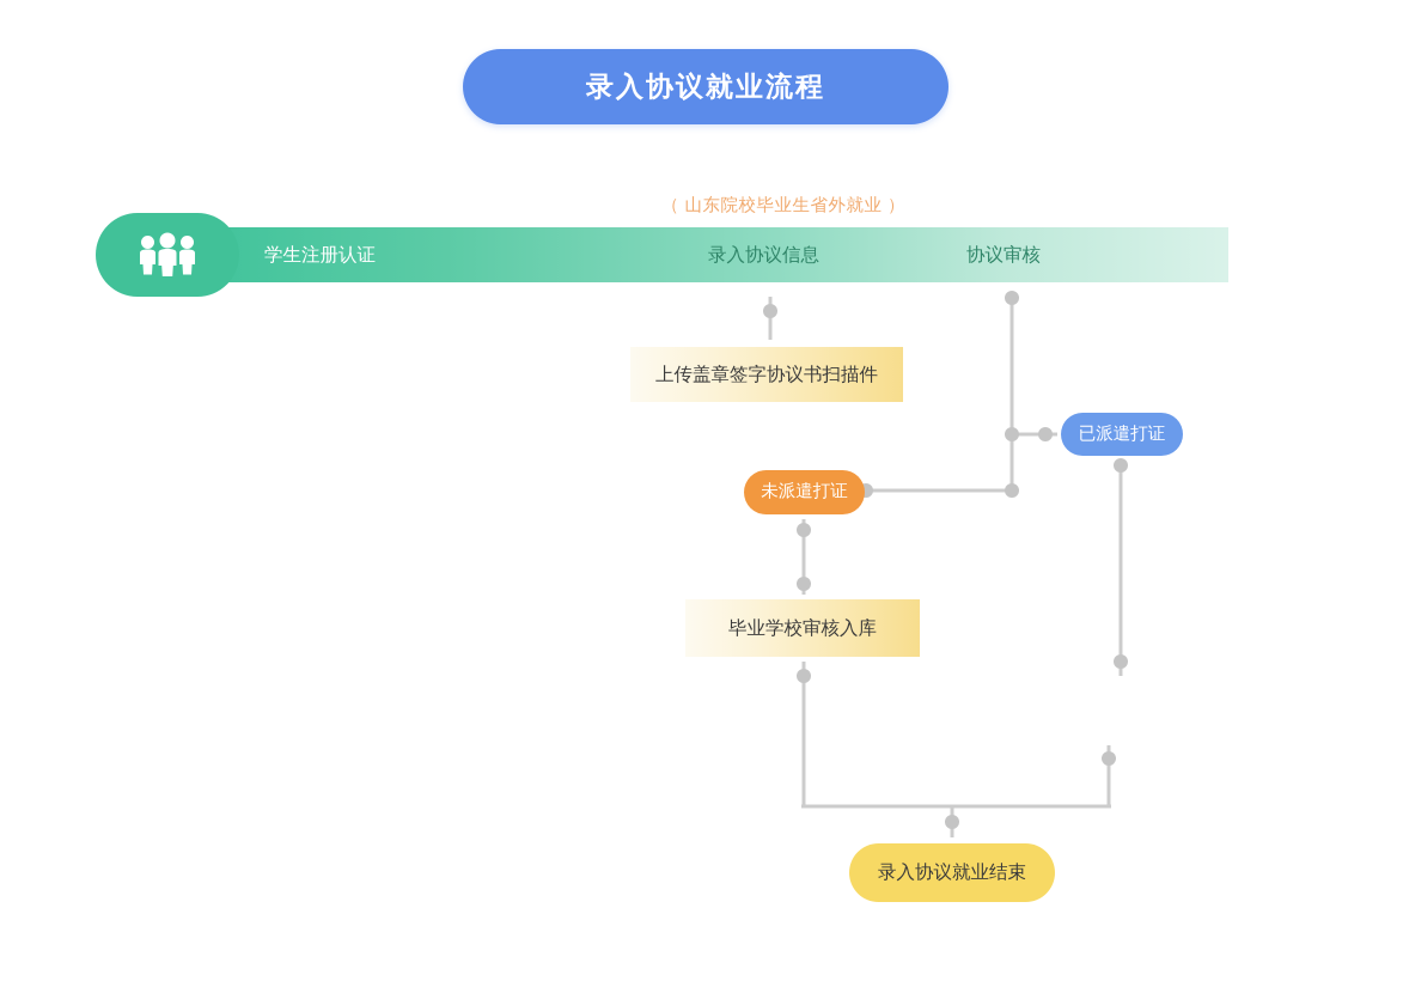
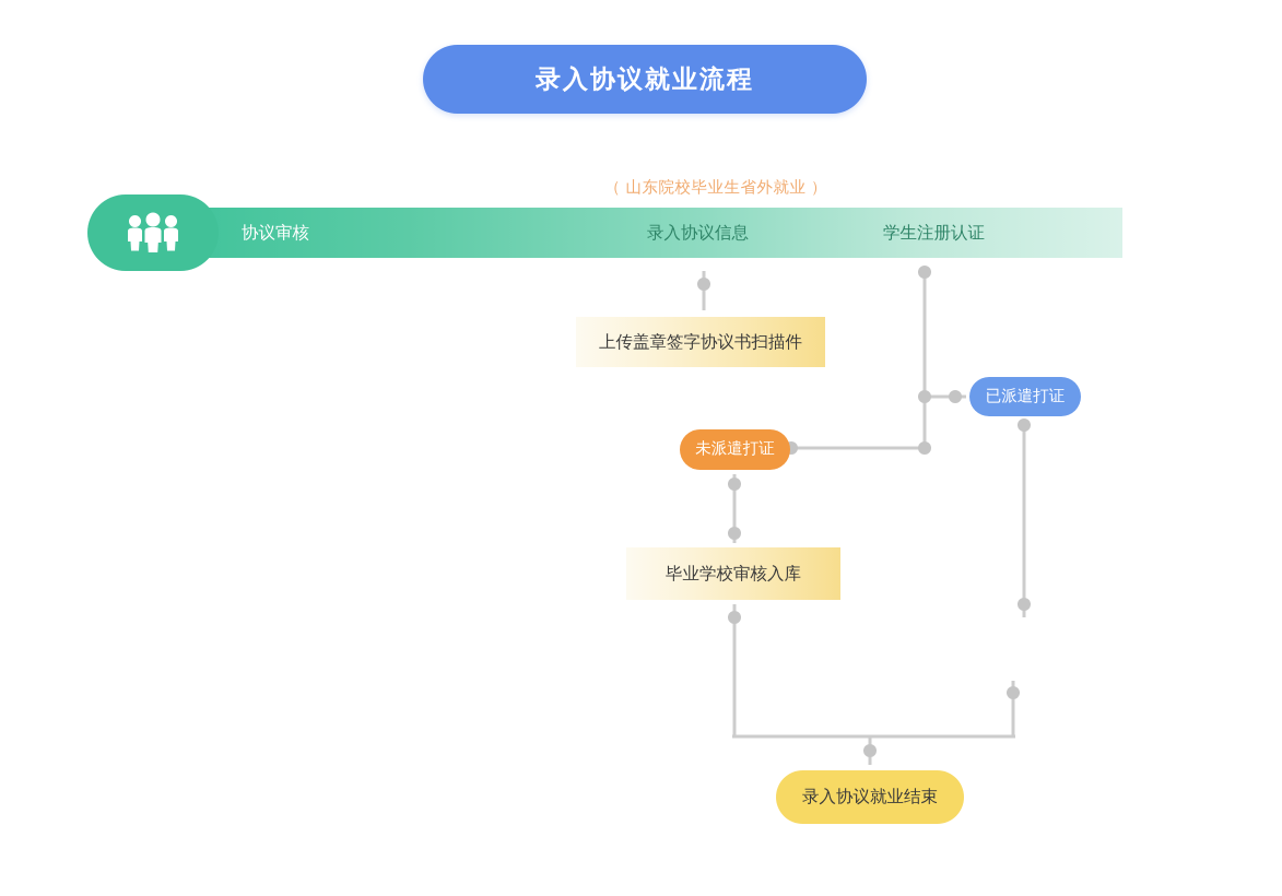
  录入协议就业流程
  （ 山东院校毕业生省外就业 ）
- 学生注册认证
+ 协议审核
  录入协议信息
- 协议审核
+ 学生注册认证
  上传盖章签字协议书扫描件
  已派遣打证
  未派遣打证
  毕业学校审核入库
  录入协议就业结束
